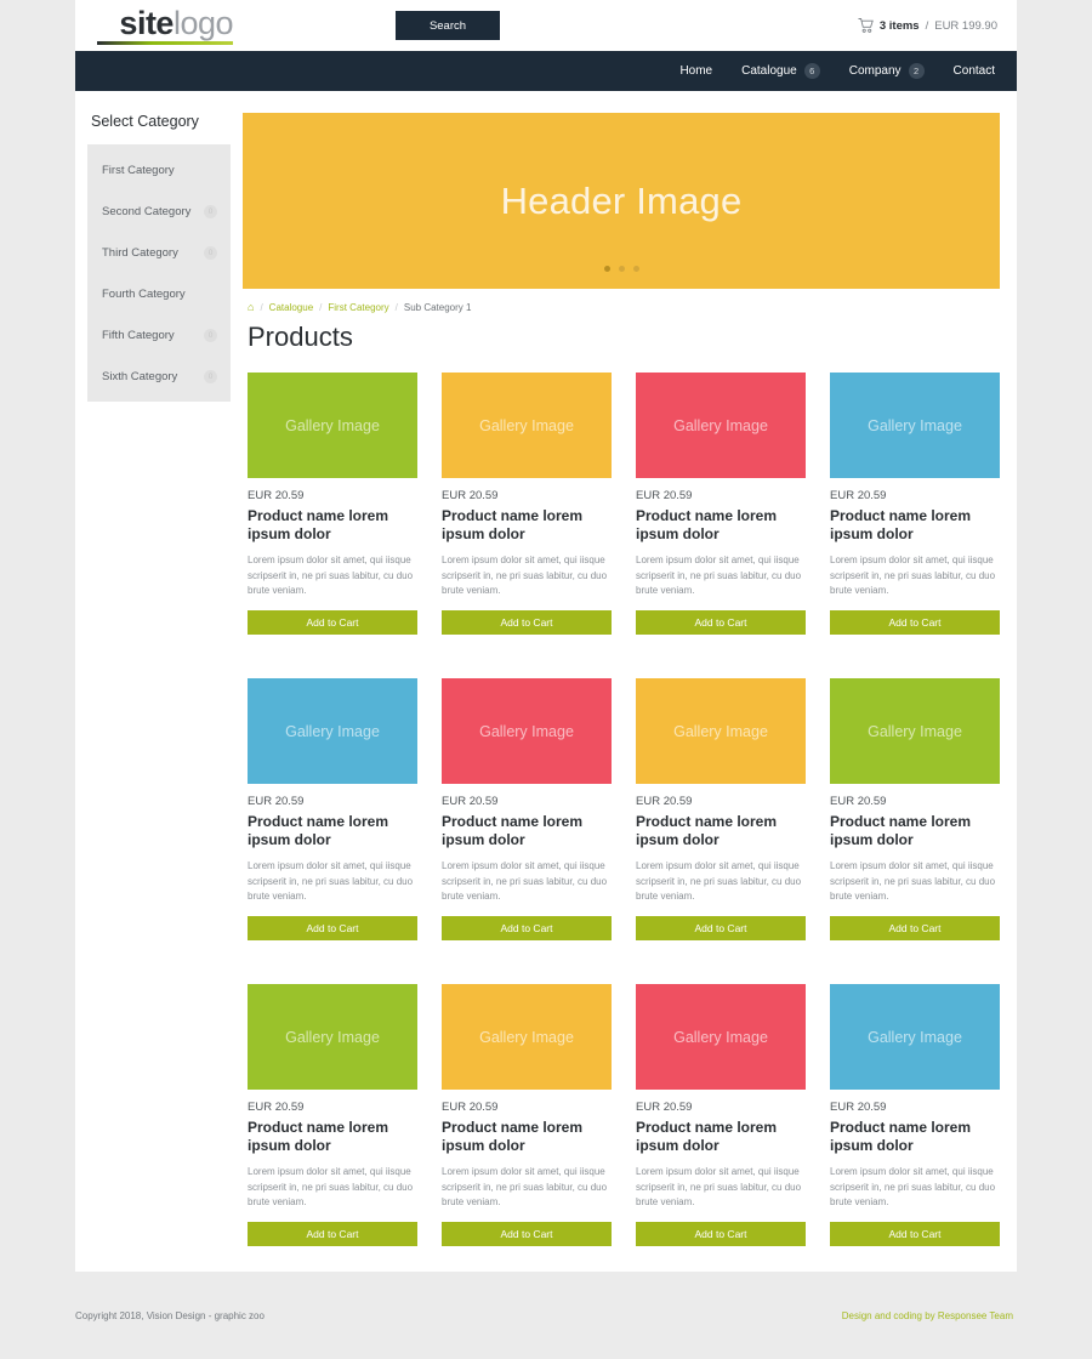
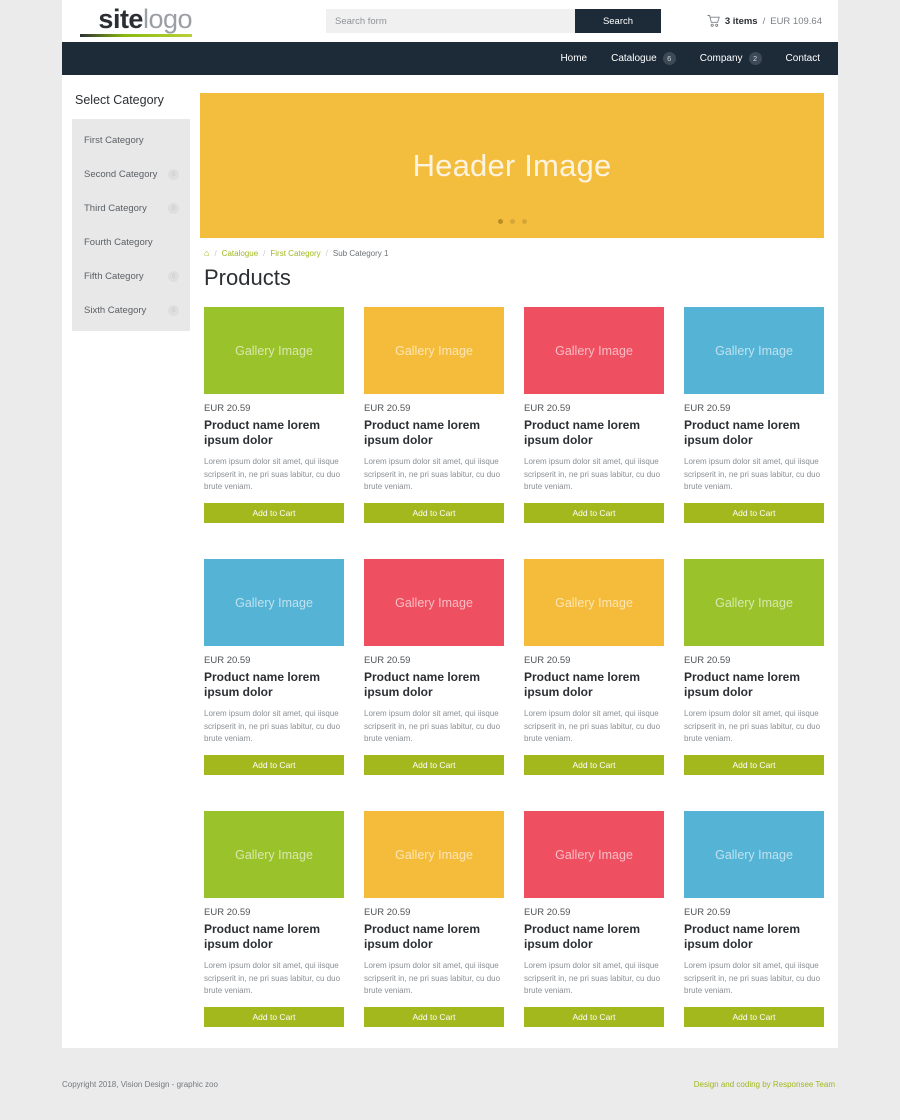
  sitelogo
+ Search form
  Search
  3 items
  /
- EUR 199.90
+ EUR 109.64
  Home
  Catalogue
  6
  Company
  2
  Contact
  Select Category
  First Category
  Second Category
  Third Category
  Fourth Category
  Fifth Category
  Sixth Category
  Header Image
  ⌂
  /
  Catalogue
  /
  First Category
  /
  Sub Category 1
  Products
  Gallery Image
  EUR 20.59
  Product name lorem ipsum dolor
  Lorem ipsum dolor sit amet, qui iisque scripserit in, ne pri suas labitur, cu duo brute veniam.
  Add to Cart
  Gallery Image
  EUR 20.59
  Product name lorem ipsum dolor
  Lorem ipsum dolor sit amet, qui iisque scripserit in, ne pri suas labitur, cu duo brute veniam.
  Add to Cart
  Gallery Image
  EUR 20.59
  Product name lorem ipsum dolor
  Lorem ipsum dolor sit amet, qui iisque scripserit in, ne pri suas labitur, cu duo brute veniam.
  Add to Cart
  Gallery Image
  EUR 20.59
  Product name lorem ipsum dolor
  Lorem ipsum dolor sit amet, qui iisque scripserit in, ne pri suas labitur, cu duo brute veniam.
  Add to Cart
  Gallery Image
  EUR 20.59
  Product name lorem ipsum dolor
  Lorem ipsum dolor sit amet, qui iisque scripserit in, ne pri suas labitur, cu duo brute veniam.
  Add to Cart
  Gallery Image
  EUR 20.59
  Product name lorem ipsum dolor
  Lorem ipsum dolor sit amet, qui iisque scripserit in, ne pri suas labitur, cu duo brute veniam.
  Add to Cart
  Gallery Image
  EUR 20.59
  Product name lorem ipsum dolor
  Lorem ipsum dolor sit amet, qui iisque scripserit in, ne pri suas labitur, cu duo brute veniam.
  Add to Cart
  Gallery Image
  EUR 20.59
  Product name lorem ipsum dolor
  Lorem ipsum dolor sit amet, qui iisque scripserit in, ne pri suas labitur, cu duo brute veniam.
  Add to Cart
  Gallery Image
  EUR 20.59
  Product name lorem ipsum dolor
  Lorem ipsum dolor sit amet, qui iisque scripserit in, ne pri suas labitur, cu duo brute veniam.
  Add to Cart
  Gallery Image
  EUR 20.59
  Product name lorem ipsum dolor
  Lorem ipsum dolor sit amet, qui iisque scripserit in, ne pri suas labitur, cu duo brute veniam.
  Add to Cart
  Gallery Image
  EUR 20.59
  Product name lorem ipsum dolor
  Lorem ipsum dolor sit amet, qui iisque scripserit in, ne pri suas labitur, cu duo brute veniam.
  Add to Cart
  Gallery Image
  EUR 20.59
  Product name lorem ipsum dolor
  Lorem ipsum dolor sit amet, qui iisque scripserit in, ne pri suas labitur, cu duo brute veniam.
  Add to Cart
  Copyright 2018, Vision Design - graphic zoo
  Design and coding by Responsee Team
